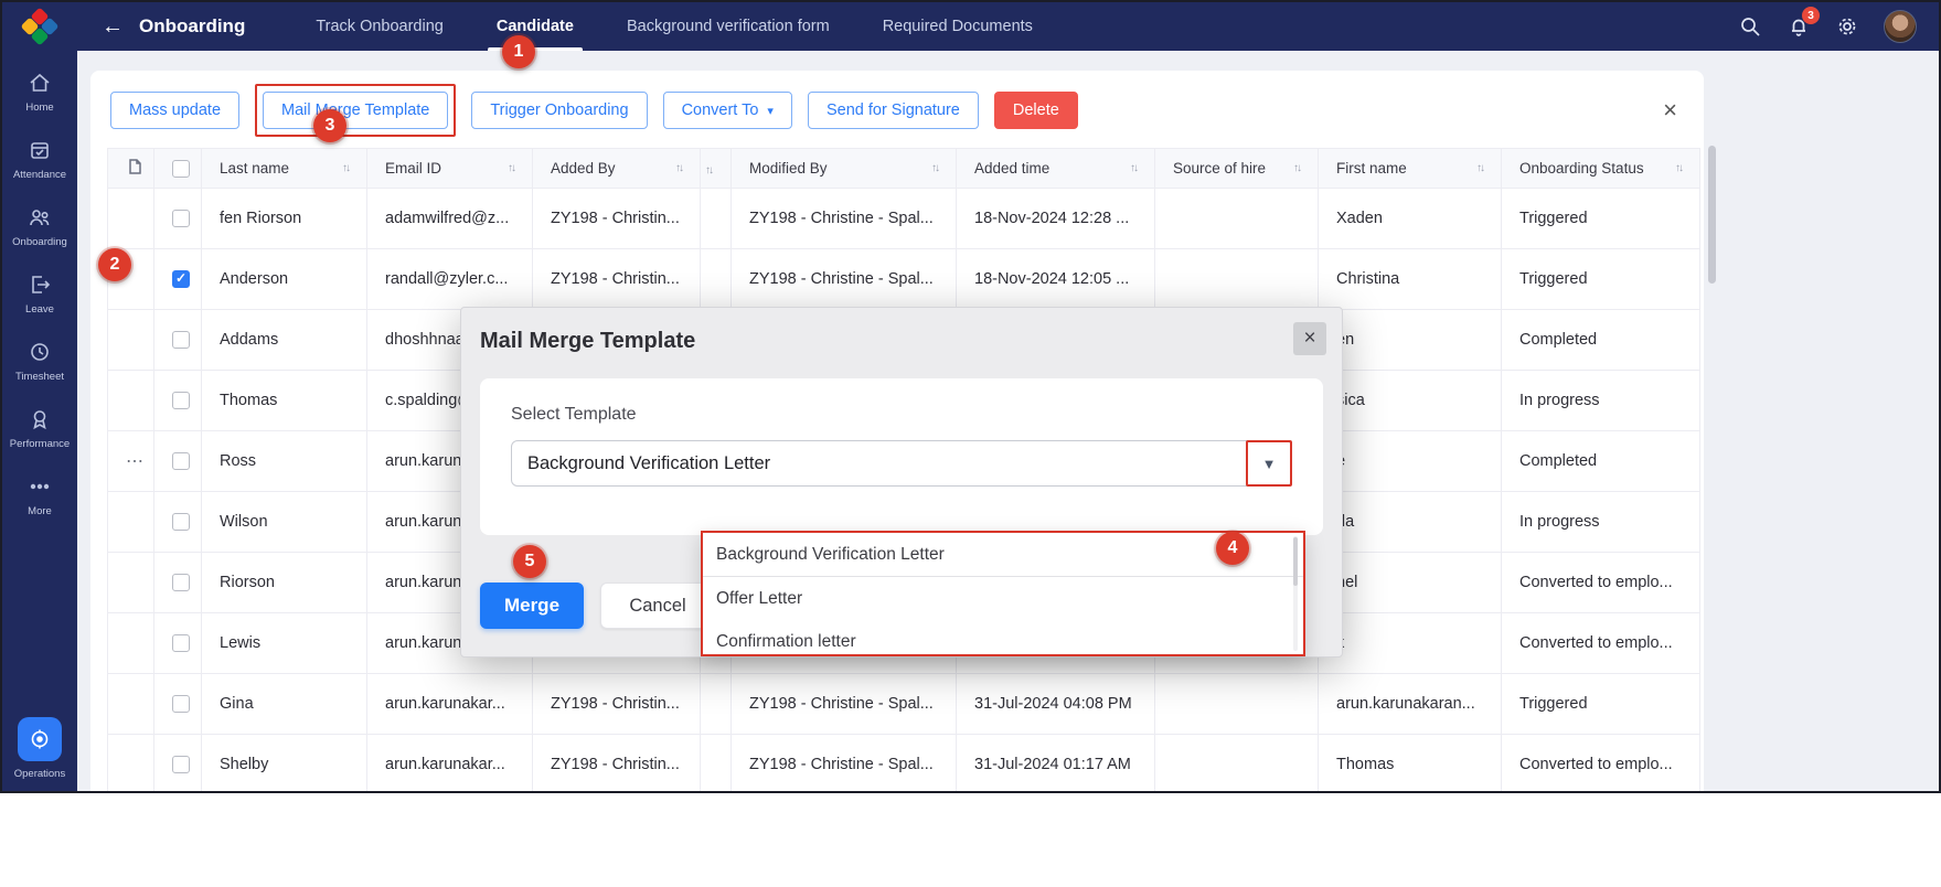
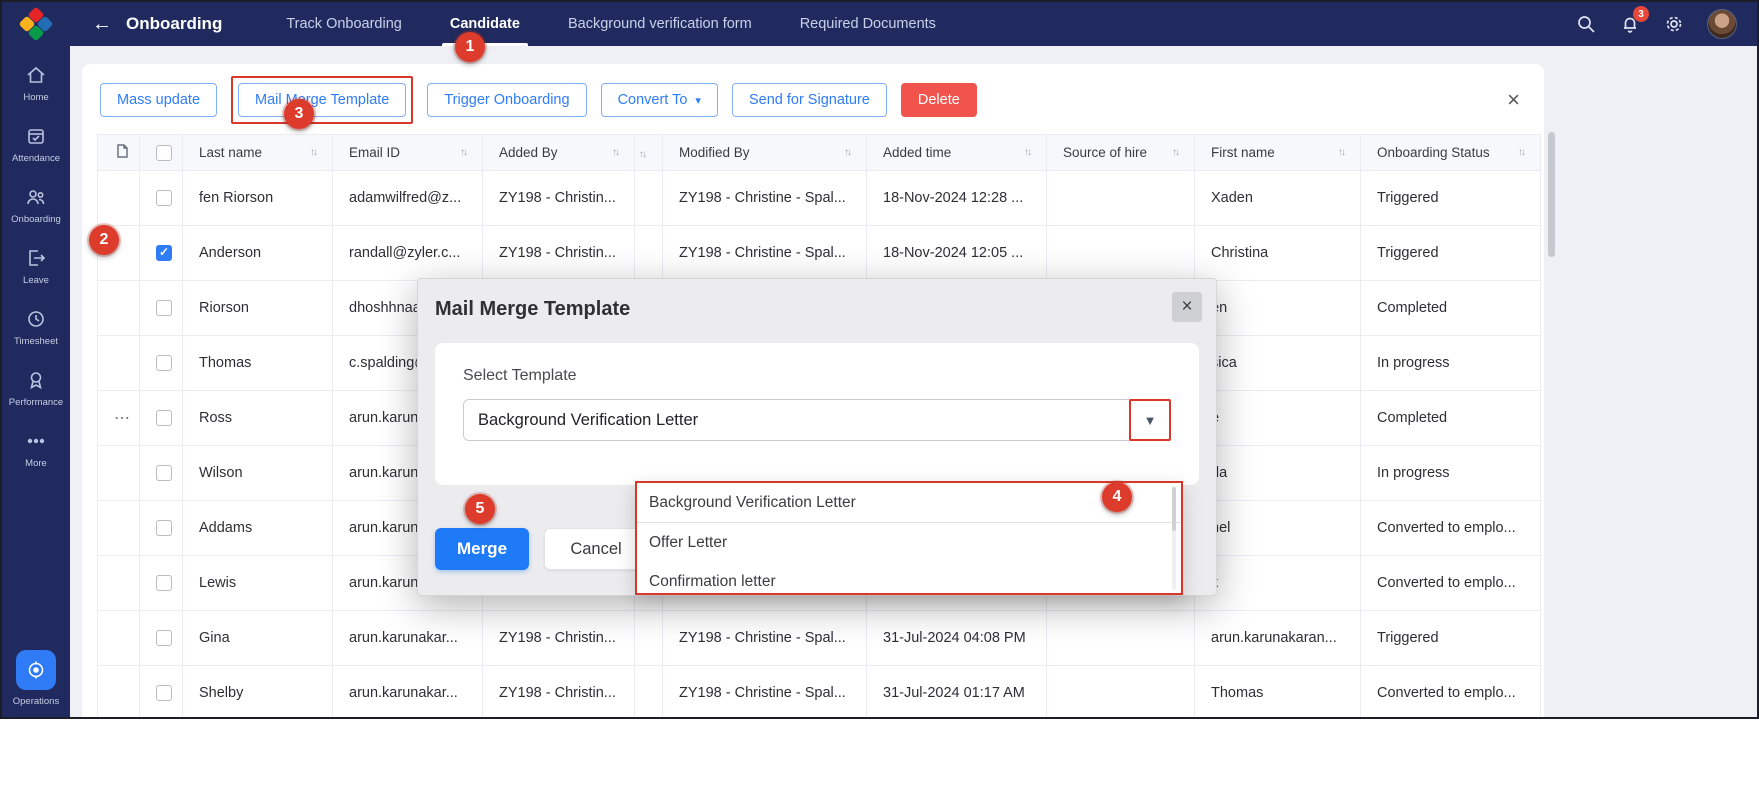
  ←
  Onboarding
  Track Onboarding
  Candidate
  Background verification form
  Required Documents
  3
  Home
  Attendance
  Onboarding
  Leave
  Timesheet
  Performance
  More
  Operations
  Mass update
  Mailrge Template
  Trigger Onboarding
  Convert To
  ▾
  Send for Signature
  Delete
  ×
  		Last name ↑↓	Email ID ↑↓	Added By ↑↓	↑↓	Modified By ↑↓	Added time ↑↓	Source of hire ↑↓	First name ↑↓	Onboarding Status ↑↓
  		fen Riorson	adamwilfred@z...	ZY198 - Christin...		ZY198 - Christine - Spal...	18-Nov-2024 12:28 ...		Xaden	Triggered
  		Anderson	randall@zyler.c...	ZY198 - Christin...		ZY198 - Christine - Spal...	18-Nov-2024 12:05 ...		Christina	Triggered
- 		Addams	dhoshhna						n	Completed
+ 		Riorson	dhoshhna						n	Completed
  		Thomas	c.spalding						ica	In progress
  ⋯		Ross	arun.karun							Completed
  		Wilson	arun.karun						a	In progress
- 		Riorson	arun.karun						el	Converted to emplo...
+ 		Addams	arun.karun						el	Converted to emplo...
  		Lewis	arun.karun							Converted to emplo...
  		Gina	arun.karunakar...	ZY198 - Christin...		ZY198 - Christine - Spal...	31-Jul-2024 04:08 PM		arun.karunakaran...	Triggered
  		Shelby	arun.karunakar...	ZY198 - Christin...		ZY198 - Christine - Spal...	31-Jul-2024 01:17 AM		Thomas	Converted to emplo...
  Mail Merge Template
  ×
  Select Template
  Background Verification Letter
  ▼
  Merge
  Cancel
  Background Verification Letter
  Offer Letter
  Confirmation letter
  1
  2
  3
  4
  5
